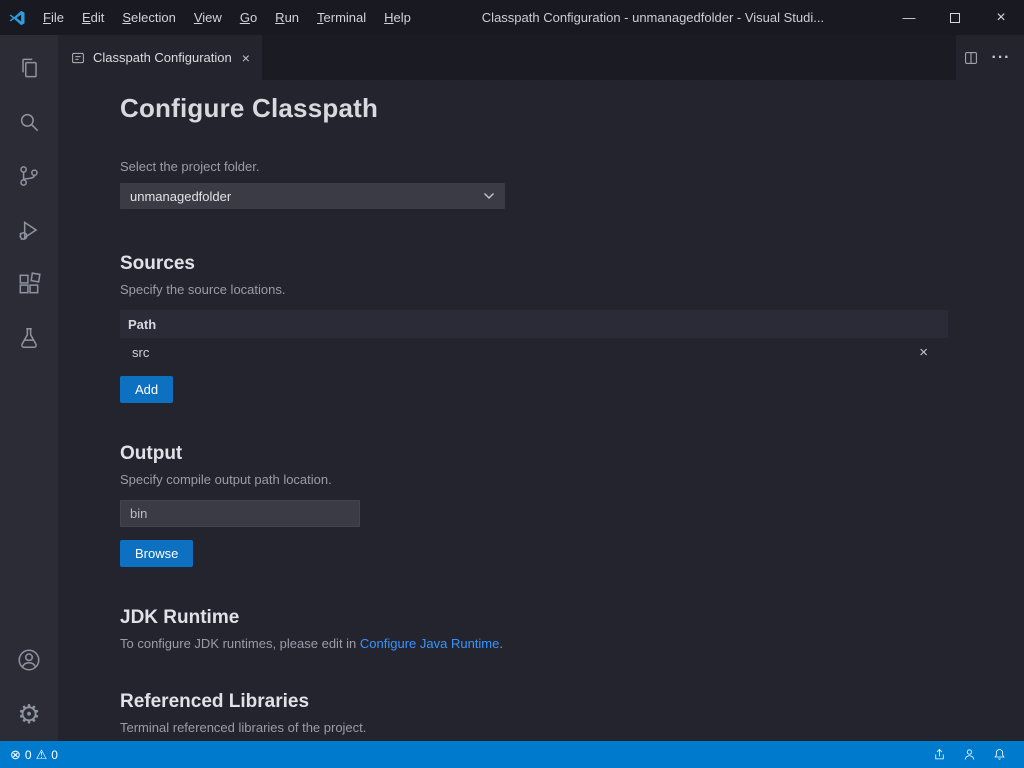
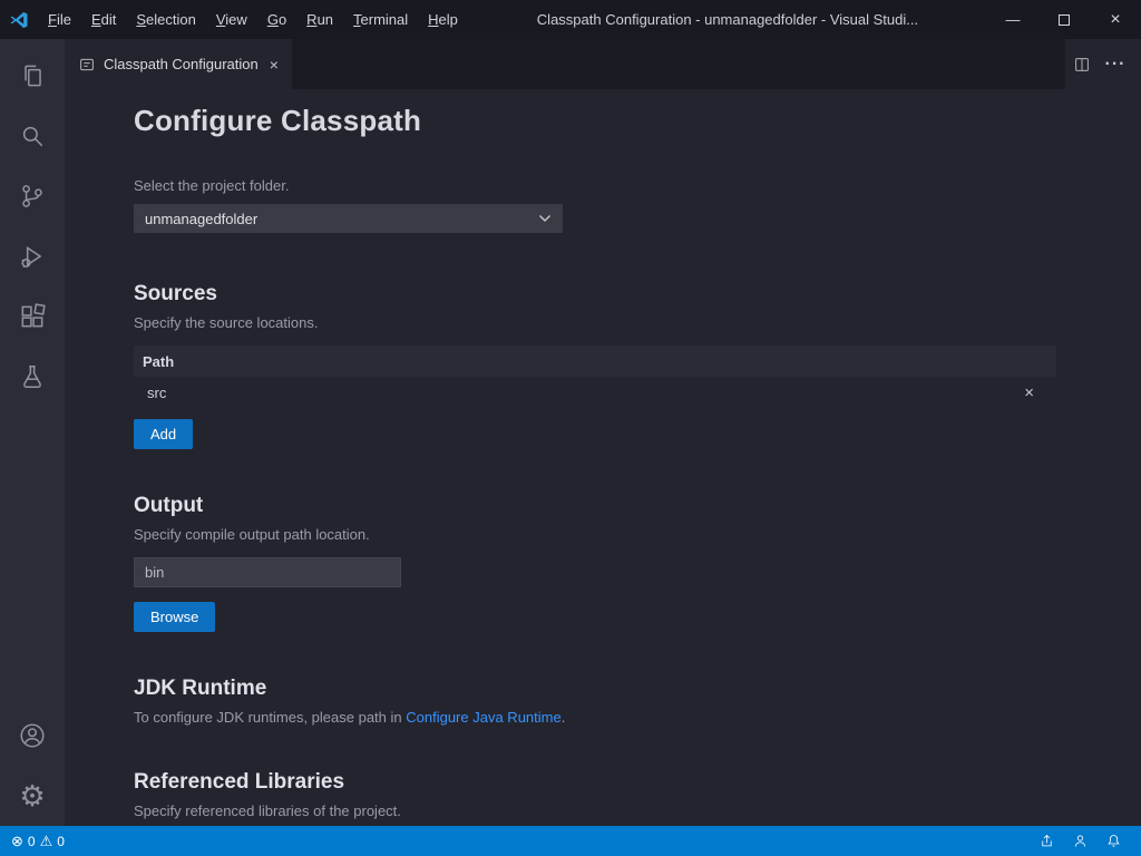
  File
  Edit
  Selection
  View
  Go
  Run
  Terminal
  Help
  Classpath Configuration - unmanagedfolder - Visual Studi...
  —
  ×
  ⚙
  Classpath Configuration
  ×
  ···
  Configure Classpath
  Select the project folder.
  unmanagedfolder
  Sources
  Specify the source locations.
  Path
  src
  ×
  Add
  Output
  Specify compile output path location.
  bin
  Browse
  JDK Runtime
- To configure JDK runtimes, please edit in Configure Java Runtime.
+ To configure JDK runtimes, please path in Configure Java Runtime.
  Referenced Libraries
- Terminal referenced libraries of the project.
+ Specify referenced libraries of the project.
  ⊗
  0
  ⚠
  0
